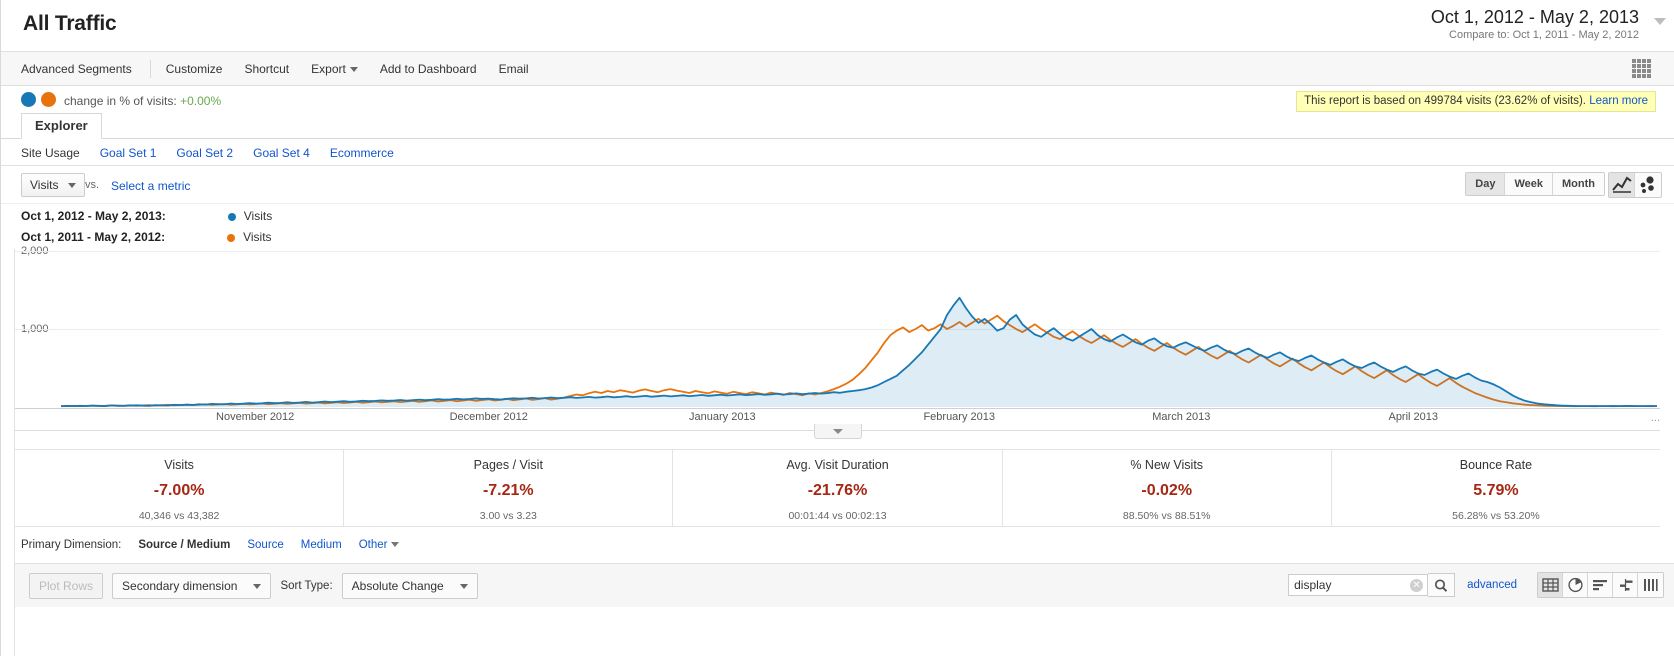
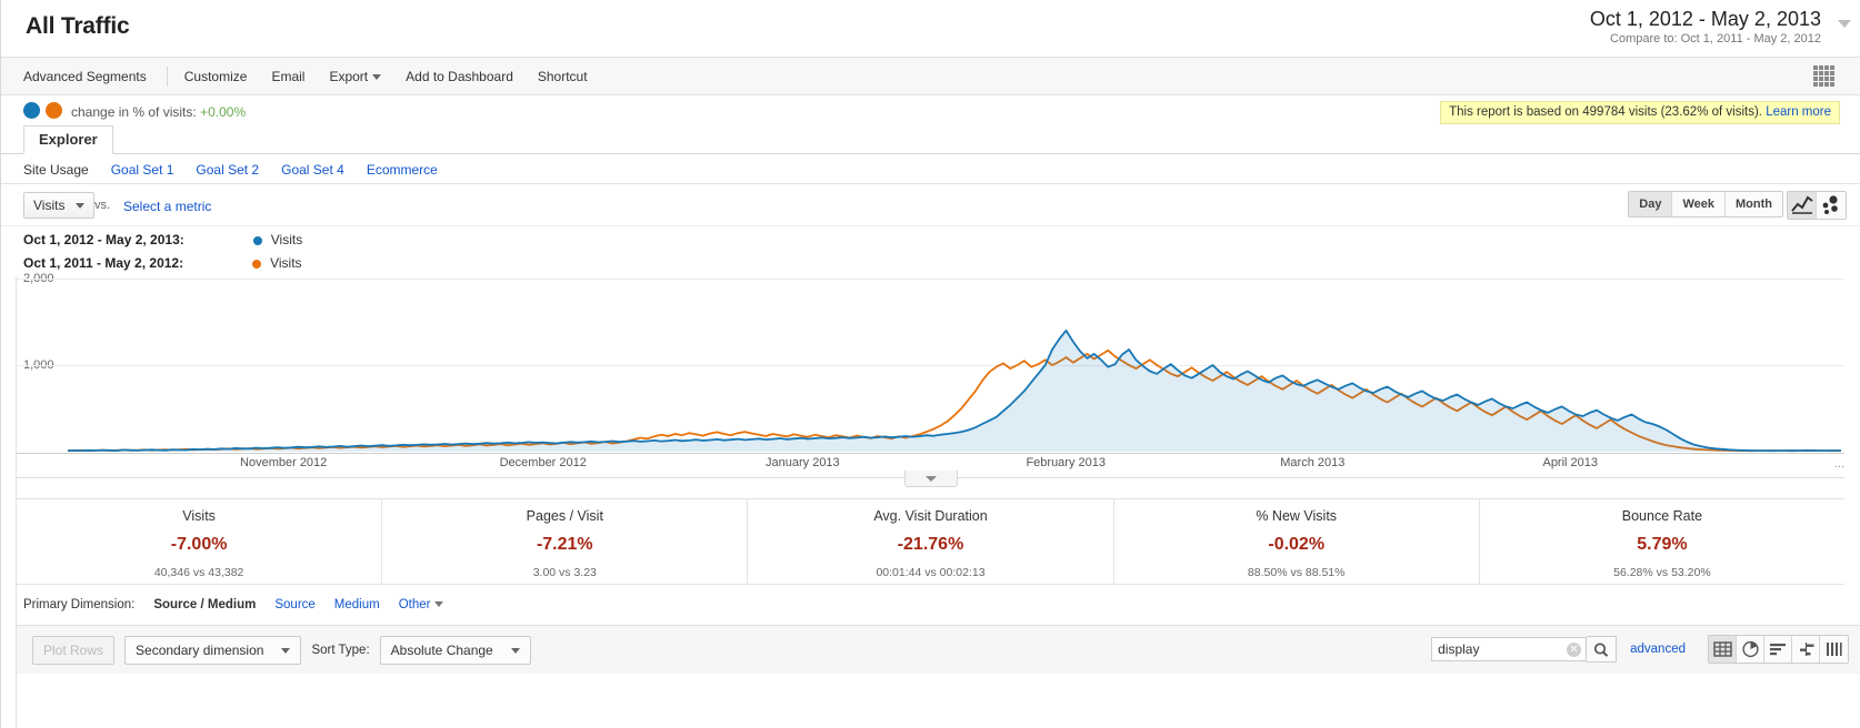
  All Traffic
  Oct 1, 2012 - May 2, 2013
  Compare to: Oct 1, 2011 - May 2, 2012
  Advanced Segments
  Customize
- Shortcut
+ Email
  Export
  Add to Dashboard
- Email
+ Shortcut
  change in % of visits: +0.00%
  This report is based on 499784 visits (23.62% of visits). Learn more
  Explorer
  Site Usage
  Goal Set 1
  Goal Set 2
  Goal Set 4
  Ecommerce
  Visits
  vs.
  Select a metric
  Day
  Week
  Month
  Oct 1, 2012 - May 2, 2013: Visits
  Oct 1, 2011 - May 2, 2012: Visits
  ...
  November 2012
  December 2012
  January 2013
  February 2013
  March 2013
  April 2013
  Visits
  -7.00%
  40,346 vs 43,382
  Pages / Visit
  -7.21%
  3.00 vs 3.23
  Avg. Visit Duration
  -21.76%
  00:01:44 vs 00:02:13
  % New Visits
  -0.02%
  88.50% vs 88.51%
  Bounce Rate
  5.79%
  56.28% vs 53.20%
  Primary Dimension:
  Source / Medium
  Source
  Medium
  Other
  Plot Rows
  Secondary dimension
  Sort Type:
  Absolute Change
  display
  ✕
  advanced
